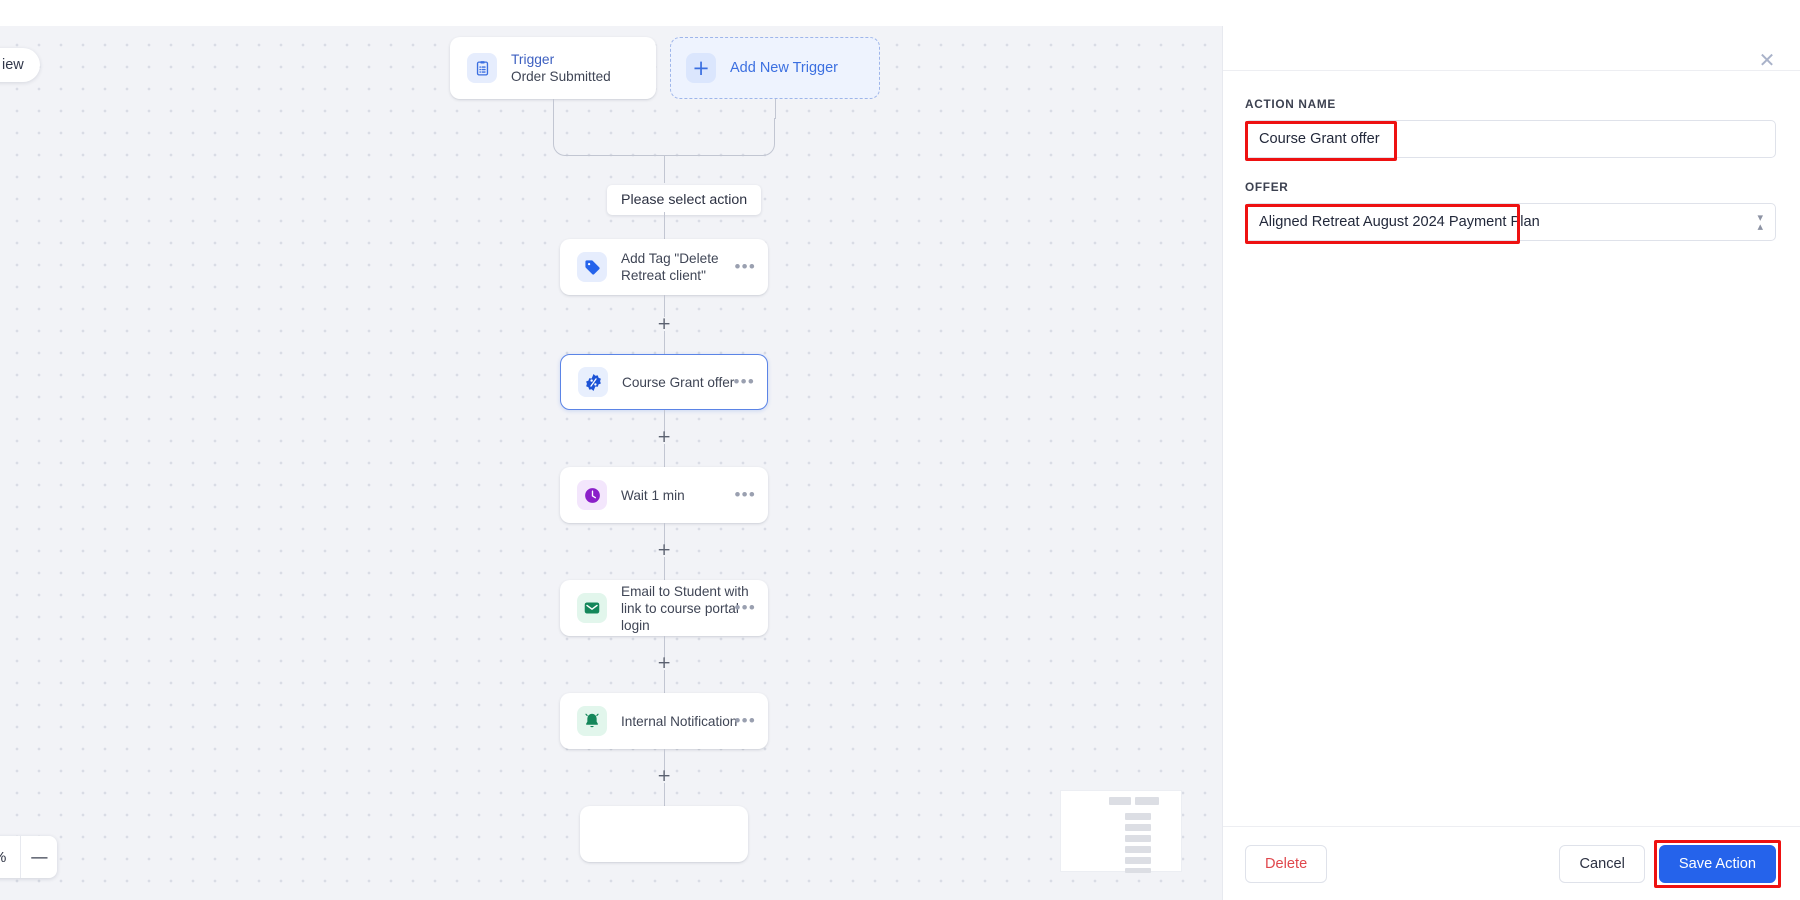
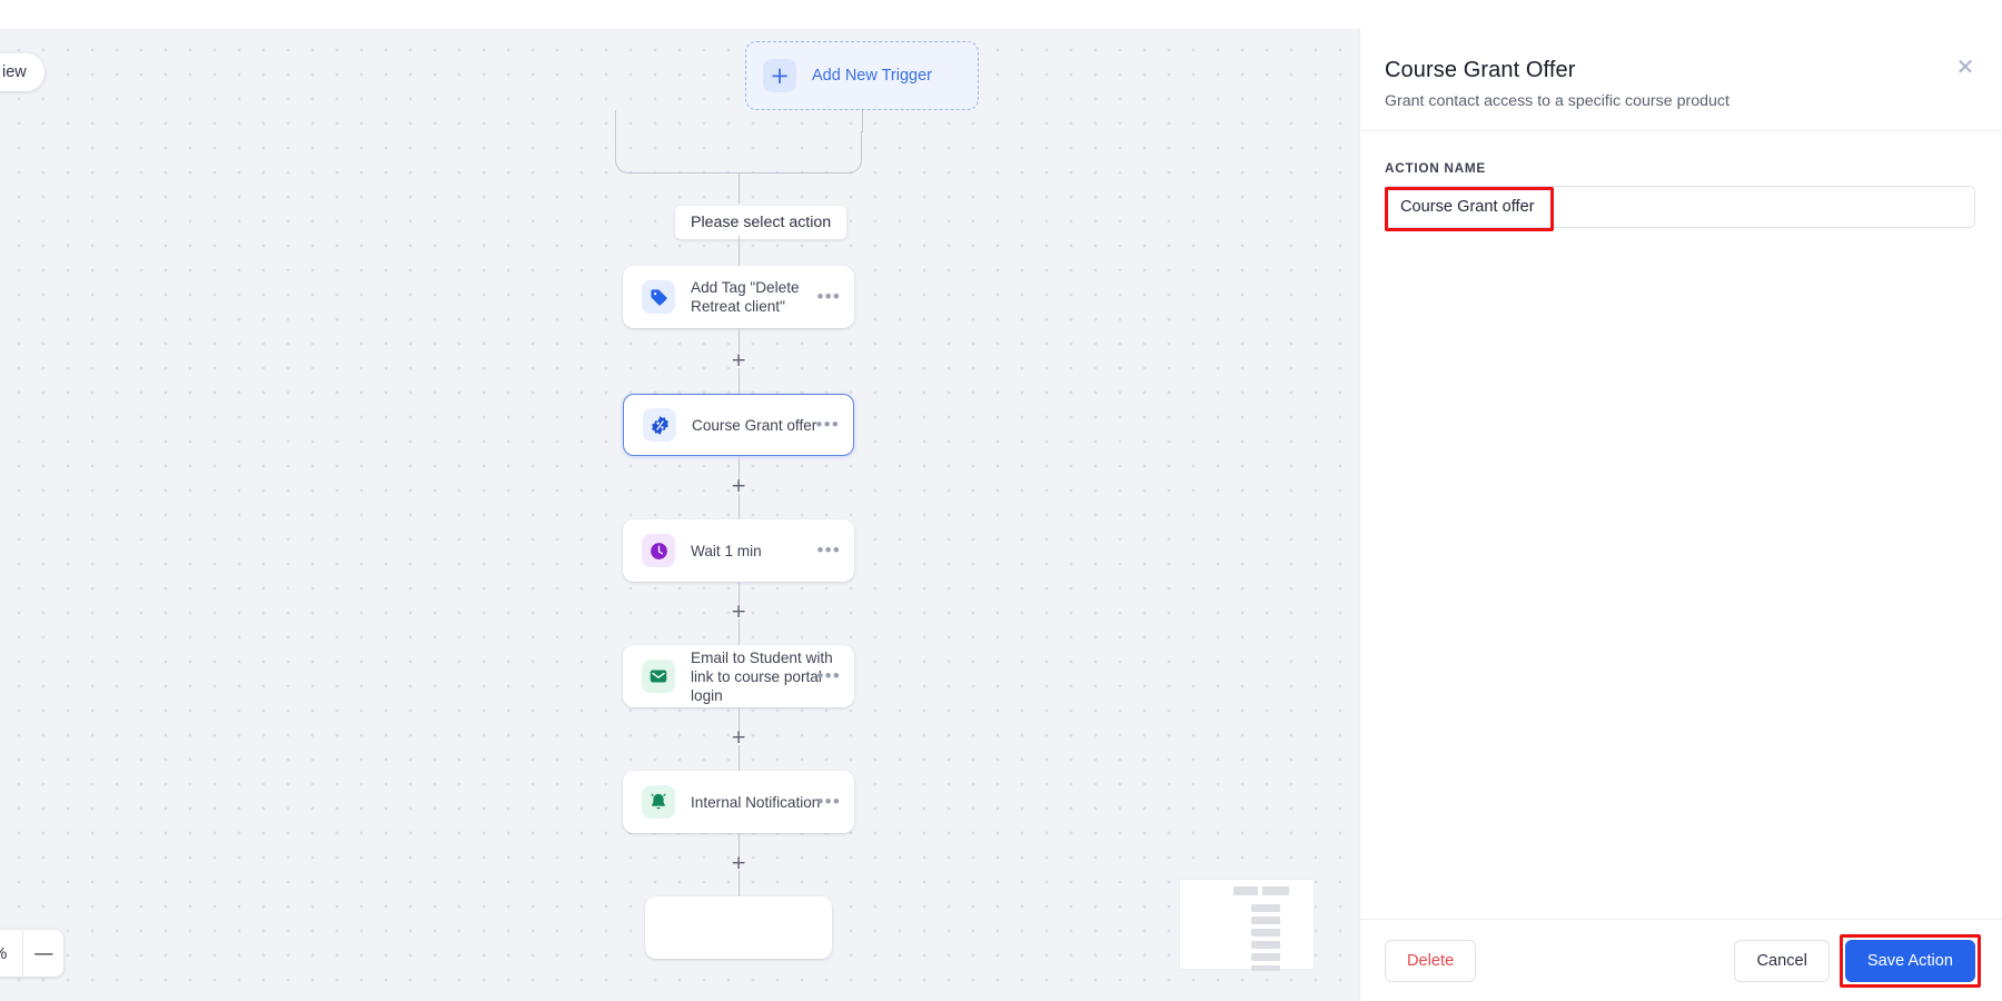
  iew
- Trigger
- Order Submitted
  +
  Add New Trigger
  Please select action
  Add Tag "Delete Retreat client"
  •••
  +
  Course Grant offer
  •••
  +
  Wait 1 min
  •••
  +
  Email to Student with link to course portal login
  •••
  +
  Internal Notification
  •••
  +
  —
+ Course Grant Offer
+ Grant contact access to a specific course product
  ✕
  ACTION NAME
  Course Grant offer
- OFFER
- Aligned Retreat August 2024 Payment Plan
- ▾
- ▴
  Delete
  Cancel
  Save Action
